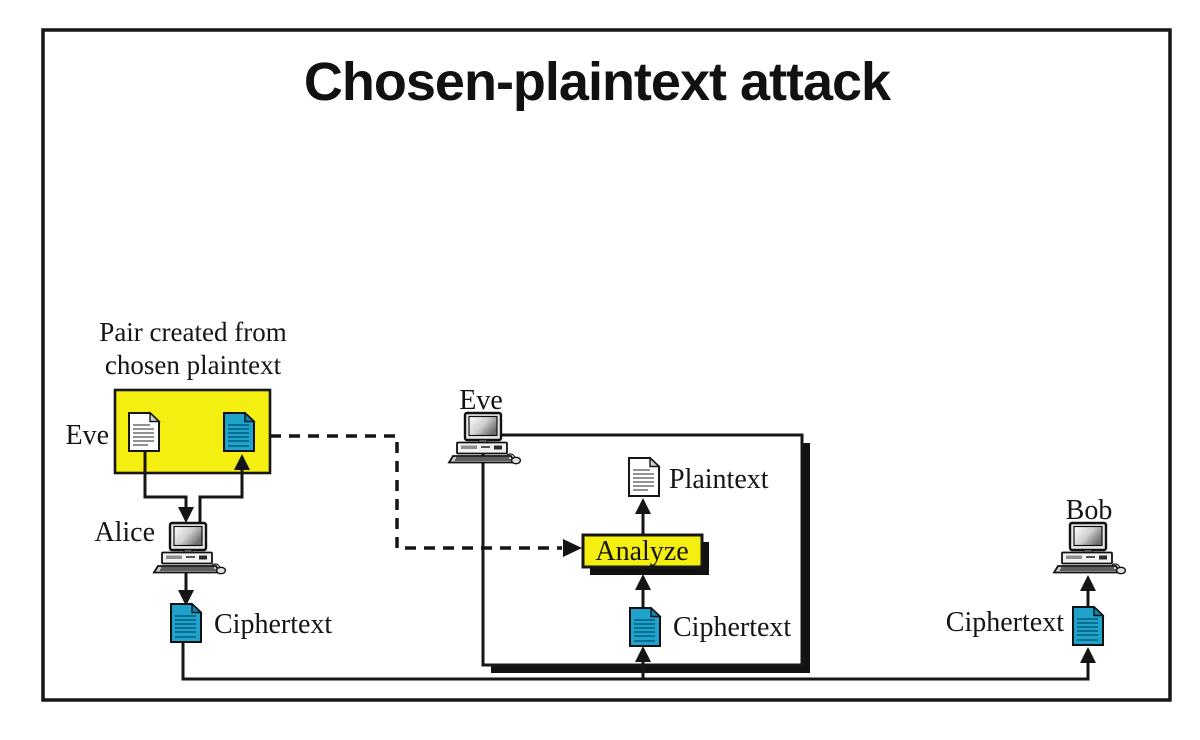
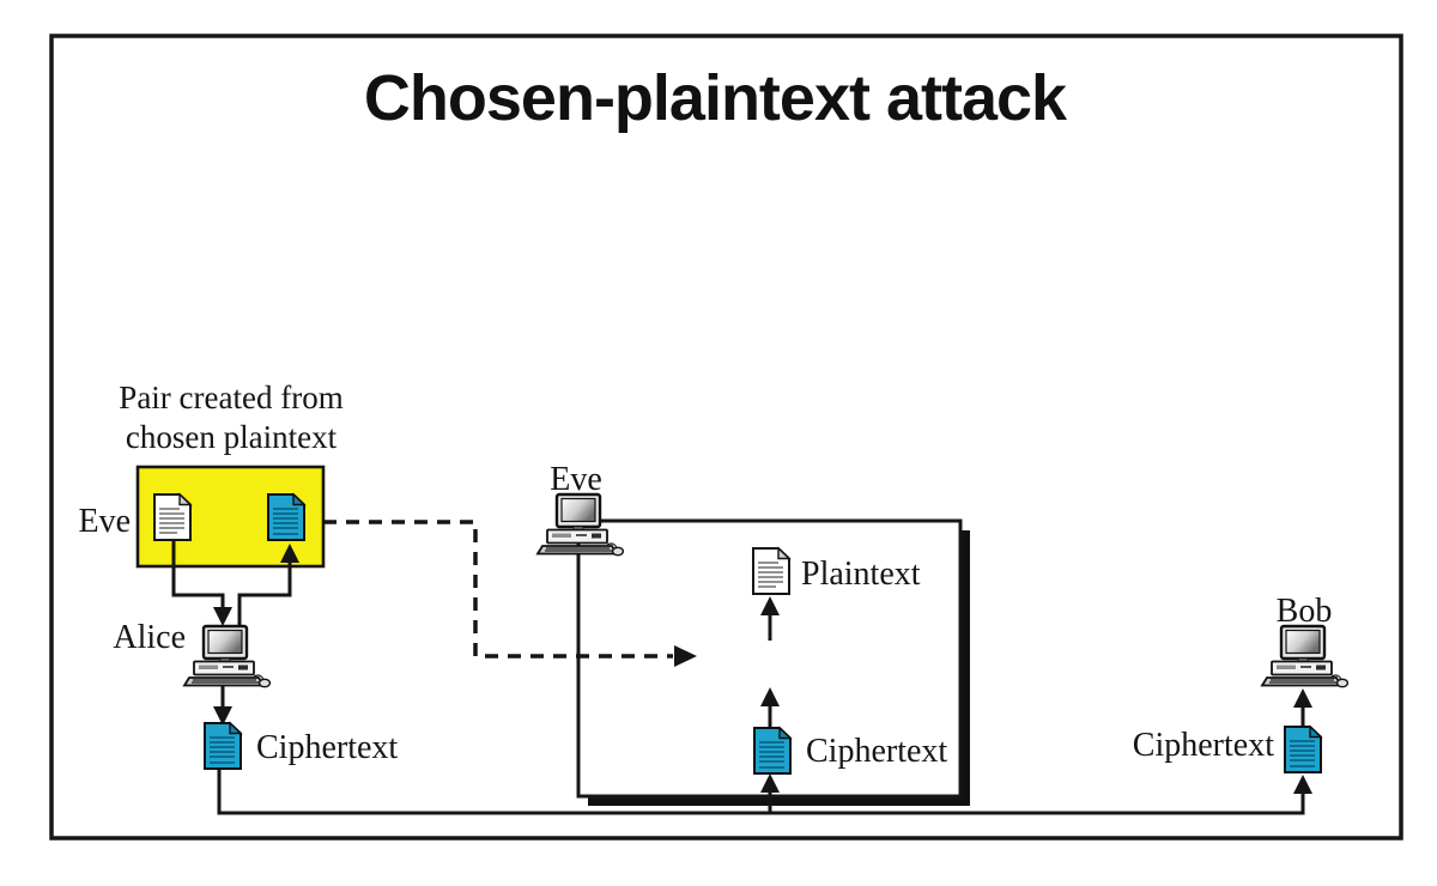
  Chosen-plaintext attack
  Pair created from
  chosen plaintext
  Eve
  Alice
  Ciphertext
  Eve
  Plaintext
- Analyze
  Ciphertext
  Bob
  Ciphertext
